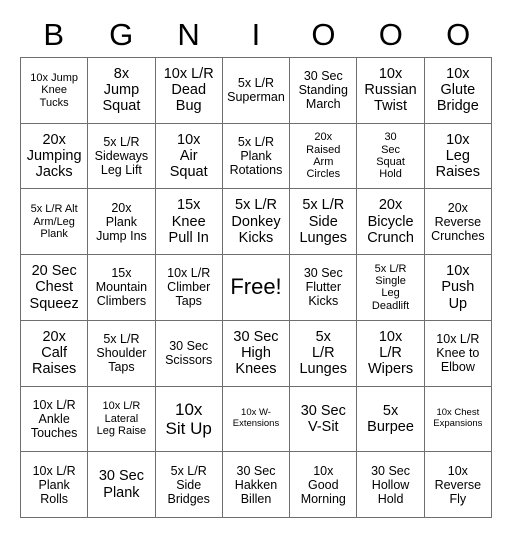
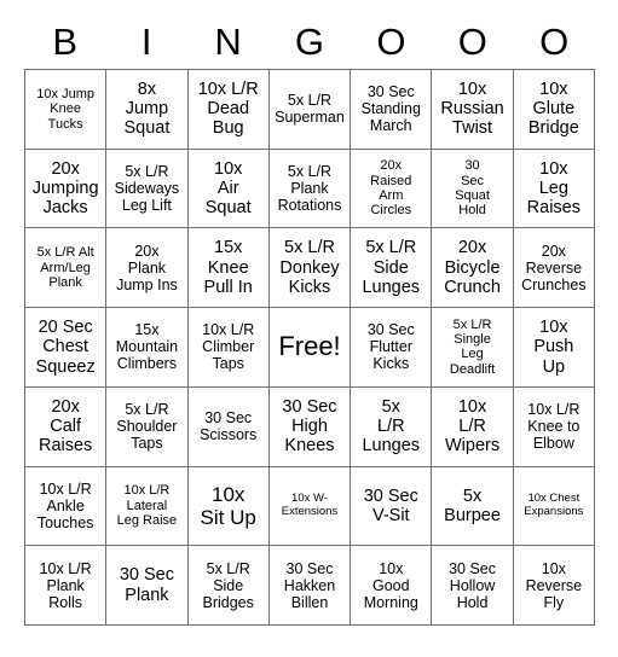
  B
- G
+ I
  N
- I
+ G
  O
  O
  O
  10x Jump
  Knee
  Tucks
  8x
  Jump
  Squat
  10x L/R
  Dead
  Bug
  5x L/R
  Superman
  30 Sec
  Standing
  March
  10x
  Russian
  Twist
  10x
  Glute
  Bridge
  20x
  Jumping
  Jacks
  5x L/R
  Sideways
  Leg Lift
  10x
  Air
  Squat
  5x L/R
  Plank
  Rotations
  20x
  Raised
  Arm
  Circles
  30
  Sec
  Squat
  Hold
  10x
  Leg
  Raises
  5x L/R Alt
  Arm/Leg
  Plank
  20x
  Plank
  Jump Ins
  15x
  Knee
  Pull In
  5x L/R
  Donkey
  Kicks
  5x L/R
  Side
  Lunges
  20x
  Bicycle
  Crunch
  20x
  Reverse
  Crunches
  20 Sec
  Chest
  Squeez
  15x
  Mountain
  Climbers
  10x L/R
  Climber
  Taps
  Free!
  30 Sec
  Flutter
  Kicks
  5x L/R
  Single
  Leg
  Deadlift
  10x
  Push
  Up
  20x
  Calf
  Raises
  5x L/R
  Shoulder
  Taps
  30 Sec
  Scissors
  30 Sec
  High
  Knees
  5x
  L/R
  Lunges
  10x
  L/R
  Wipers
  10x L/R
  Knee to
  Elbow
  10x L/R
  Ankle
  Touches
  10x L/R
  Lateral
  Leg Raise
  10x
  Sit Up
  10x W-
  Extensions
  30 Sec
  V-Sit
  5x
  Burpee
  10x Chest
  Expansions
  10x L/R
  Plank
  Rolls
  30 Sec
  Plank
  5x L/R
  Side
  Bridges
  30 Sec
  Hakken
  Billen
  10x
  Good
  Morning
  30 Sec
  Hollow
  Hold
  10x
  Reverse
  Fly
